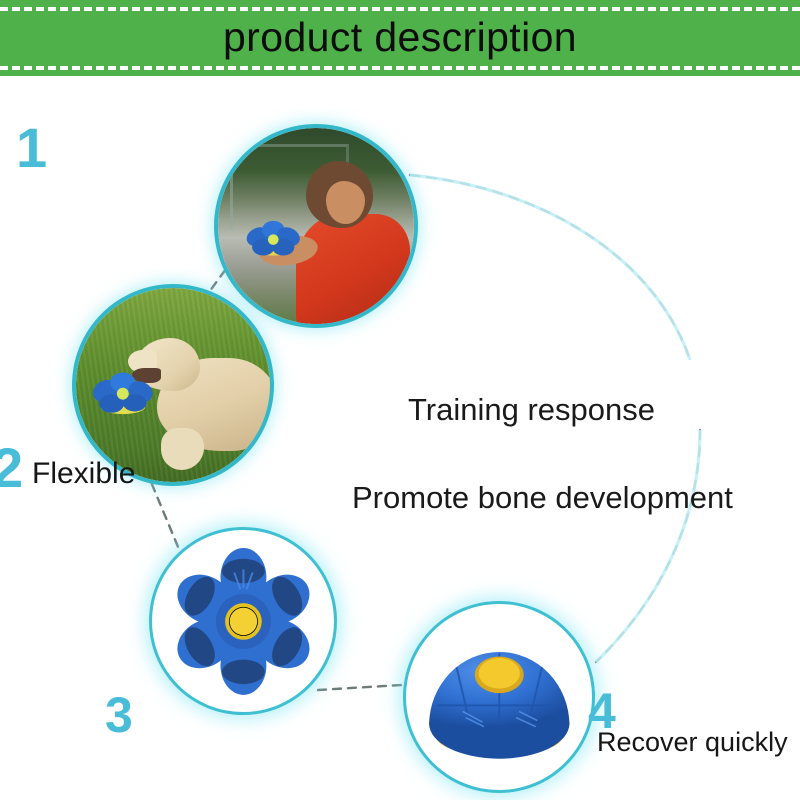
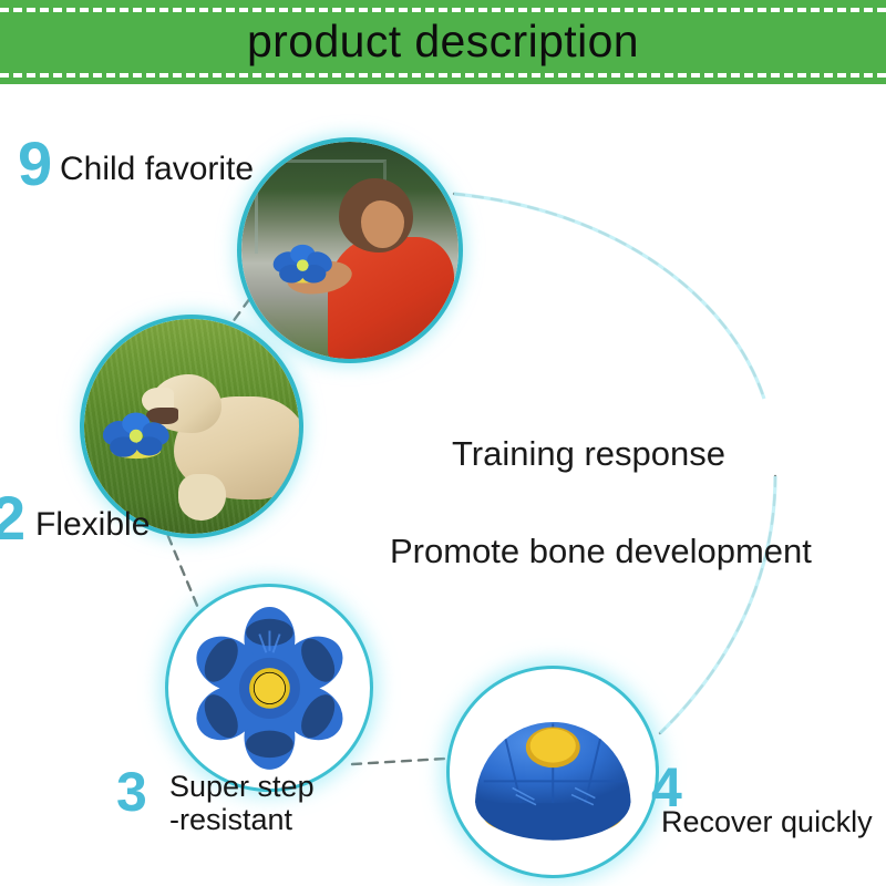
  product description
- 1
+ 9
+ Child favorite
  2
  Flexible
  3
+ Super step
+ -resistant
  4
  Recover quickly
  Training response
  Promote bone development
